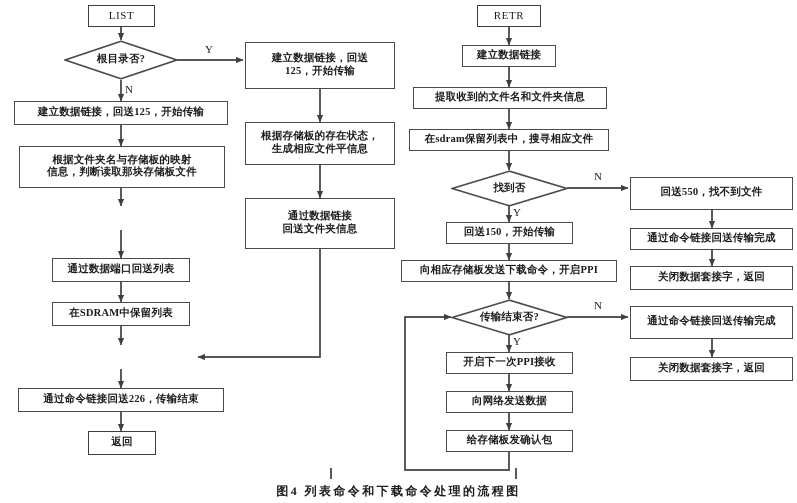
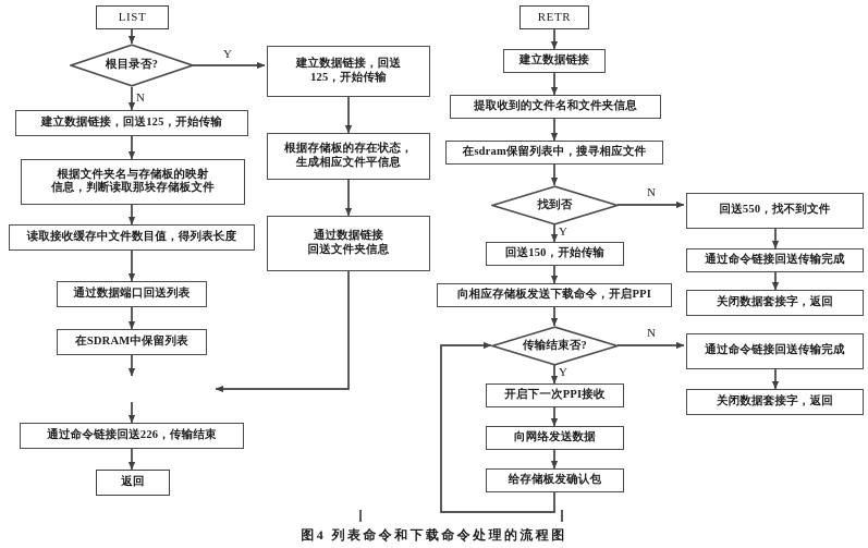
  LIST
  根目录否?
  建立数据链接，回送125，开始传输
  根据文件夹名与存储板的映射
  信息，判断读取那块存储板文件
+ 读取接收缓存中文件数目值，得列表长度
  通过数据端口回送列表
  在SDRAM中保留列表
  通过命令链接回送226，传输结束
  返回
  建立数据链接，回送
  125，开始传输
  根据存储板的存在状态，
  生成相应文件平信息
  通过数据链接
  回送文件夹信息
  Y
  N
  RETR
  建立数据链接
  提取收到的文件名和文件夹信息
  在sdram保留列表中，搜寻相应文件
  找到否
  回送150，开始传输
  向相应存储板发送下载命令，开启PPI
  传输结束否?
  开启下一次PPI接收
  向网络发送数据
  给存储板发确认包
  回送550，找不到文件
  通过命令链接回送传输完成
  关闭数据套接字，返回
  通过命令链接回送传输完成
  关闭数据套接字，返回
  N
  Y
  N
  Y
  图4 列表命令和下载命令处理的流程图
